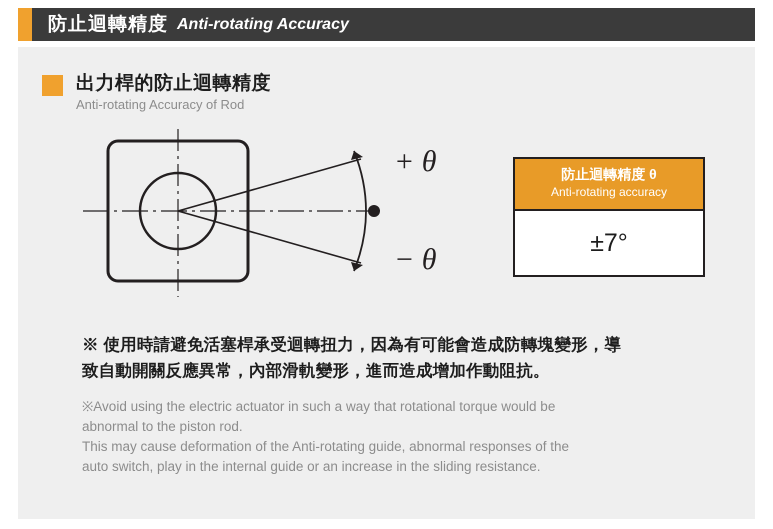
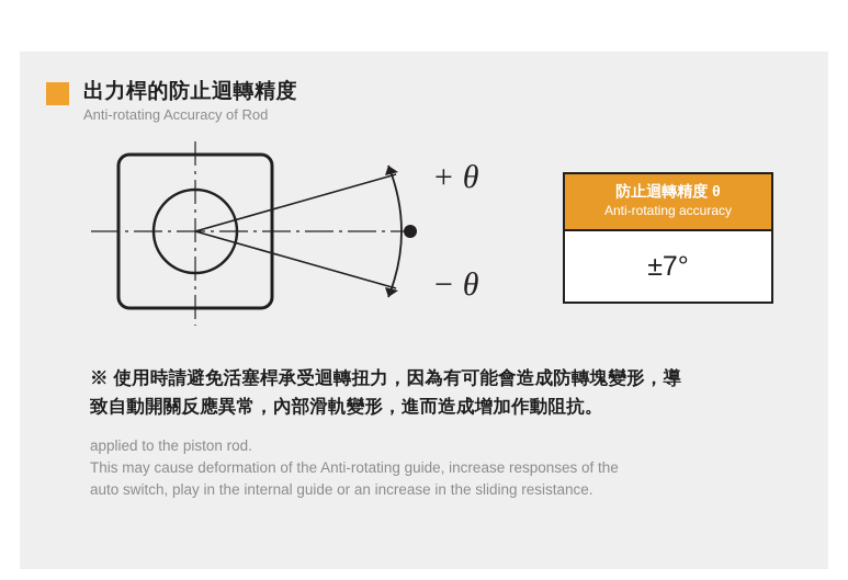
- 防止迴轉精度
- Anti-rotating Accuracy
  出力桿的防止迴轉精度
  Anti-rotating Accuracy of Rod
  + θ
  − θ
  防止迴轉精度 θ
  Anti-rotating accuracy
  ±7°
  ※ 使用時請避免活塞桿承受迴轉扭力，因為有可能會造成防轉塊變形，導
  致自動開關反應異常，內部滑軌變形，進而造成增加作動阻抗。
- ※Avoid using the electric actuator in such a way that rotational torque would be
- abnormal to the piston rod.
+ applied to the piston rod.
- This may cause deformation of the Anti-rotating guide, abnormal responses of the
+ This may cause deformation of the Anti-rotating guide, increase responses of the
  auto switch, play in the internal guide or an increase in the sliding resistance.
